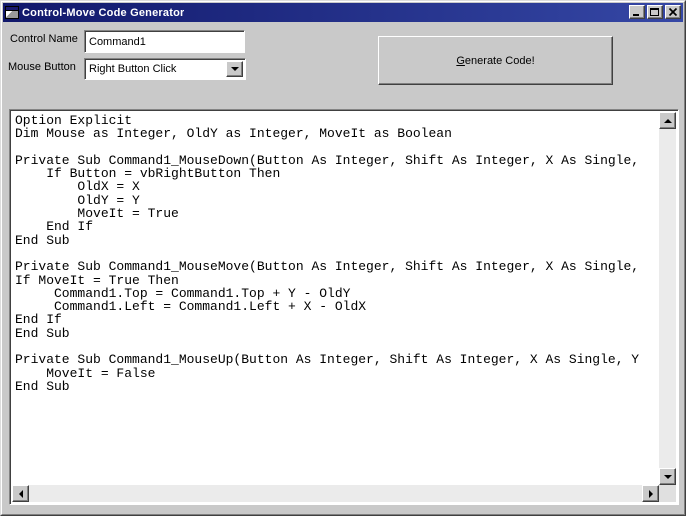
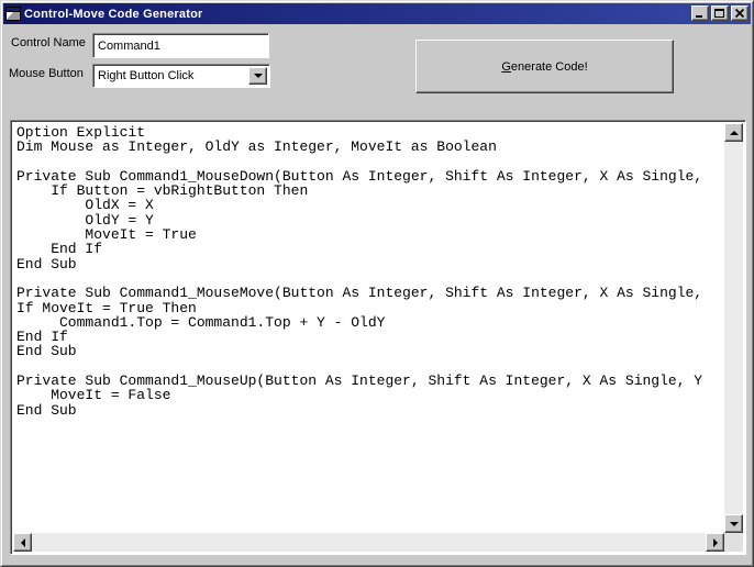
  Control-Move Code Generator
  Control Name
  Command1
  Mouse Button
  Right Button Click
  Generate Code!
  Option Explicit
  Dim Mouse as Integer, OldY as Integer, MoveIt as Boolean
  Private Sub Command1_MouseDown(Button As Integer, Shift As Integer, X As Single,
  If Button = vbRightButton Then
  OldX = X
  OldY = Y
  MoveIt = True
  End If
  End Sub
  Private Sub Command1_MouseMove(Button As Integer, Shift As Integer, X As Single,
  If MoveIt = True Then
  Command1.Top = Command1.Top + Y - OldY
- Command1.Left = Command1.Left + X - OldX
  End If
  End Sub
  Private Sub Command1_MouseUp(Button As Integer, Shift As Integer, X As Single, Y
  MoveIt = False
  End Sub
